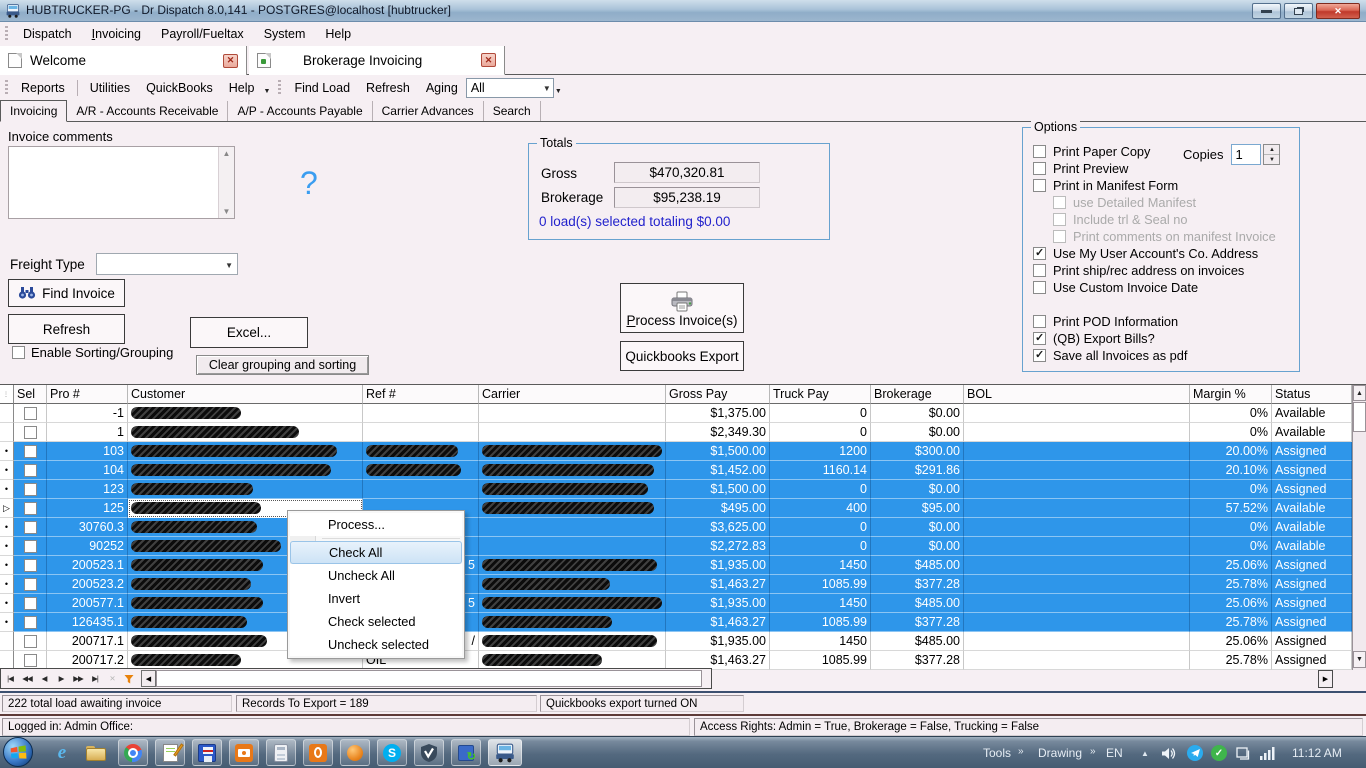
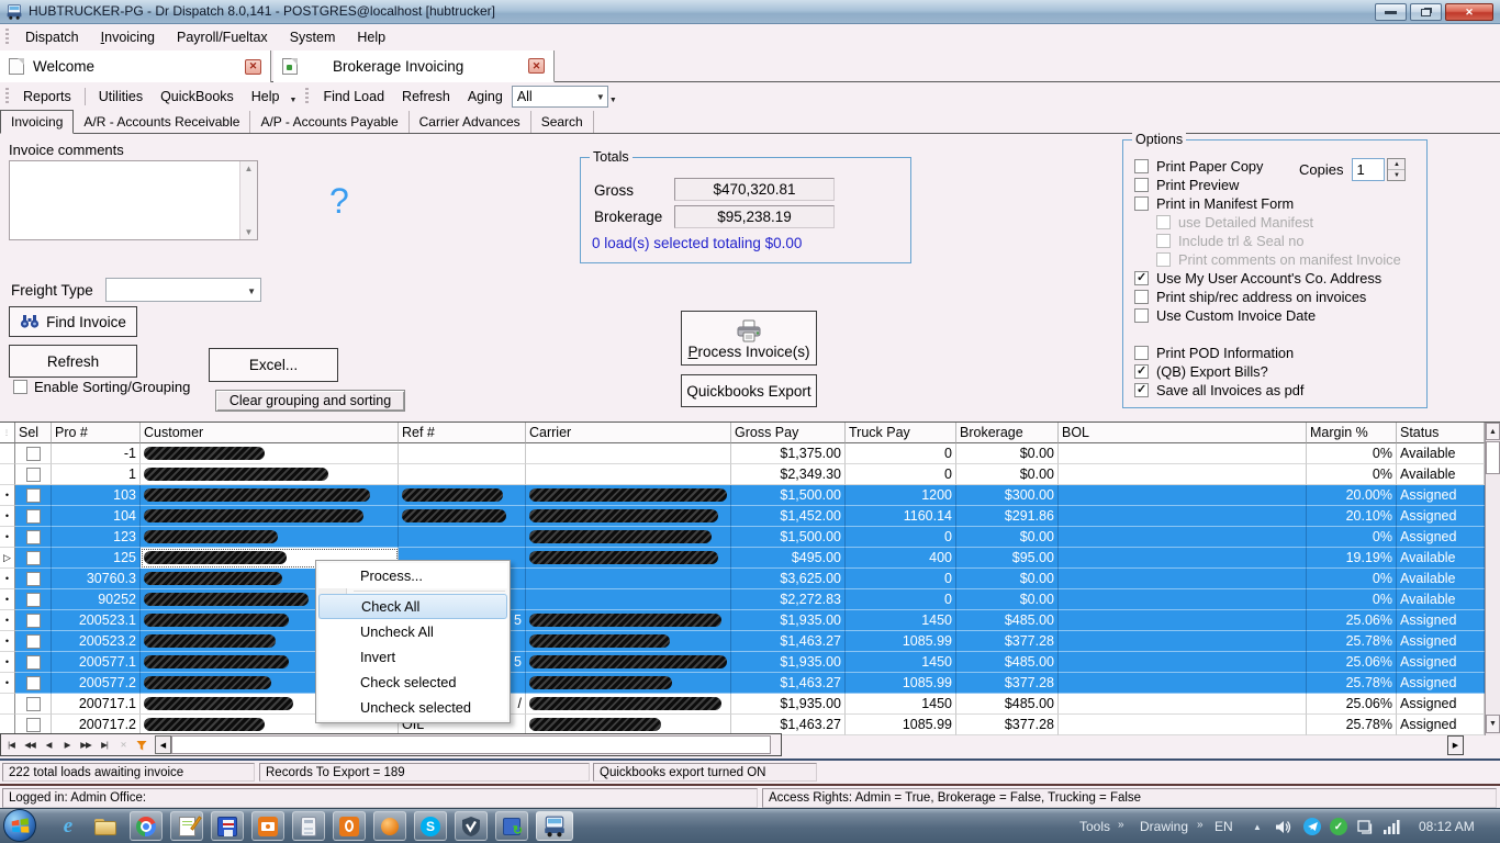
  HUBTRUCKER-PG - Dr Dispatch 8.0,141 - POSTGRES@localhost [hubtrucker]
  ✕
  Dispatch
  Invoicing
  Payroll/Fueltax
  System
  Help
  Welcome
  ✕
  Brokerage Invoicing
  ✕
  Reports
  Utilities
  QuickBooks
  Help
  Find Load
  Refresh
  Aging
  All
  ▼
  Invoicing
  A/R - Accounts Receivable
  A/P - Accounts Payable
  Carrier Advances
  Search
  Invoice comments
  ▲
  ▼
  ?
  Freight Type
  ▼
  Find Invoice
  Refresh
  Enable Sorting/Grouping
  Excel...
  Clear grouping and sorting
  Totals
  Gross
  $470,320.81
  Brokerage
  $95,238.19
  0 load(s) selected totaling $0.00
  Process Invoice(s)
  Quickbooks Export
  Options
  Copies
  1
  Print Paper Copy
  Print Preview
  Print in Manifest Form
  use Detailed Manifest
  Include trl & Seal no
  Print comments on manifest Invoice
  Use My User Account's Co. Address
  Print ship/rec address on invoices
  Use Custom Invoice Date
  Print POD Information
  (QB) Export Bills?
  Save all Invoices as pdf
  Sel
  Pro #
  Customer
  Ref #
  Carrier
  Gross Pay
  Truck Pay
  Brokerage
  BOL
  Margin %
  Status
  -1
  $1,375.00
  0
  $0.00
  0%
  Available
  1
  $2,349.30
  0
  $0.00
  0%
  Available
  •
  103
  $1,500.00
  1200
  $300.00
  20.00%
  Assigned
  •
  104
  $1,452.00
  1160.14
  $291.86
  20.10%
  Assigned
  •
  123
  $1,500.00
  0
  $0.00
  0%
  Assigned
  ▷
  125
  $495.00
  400
  $95.00
- 57.52%
+ 19.19%
  Available
  •
  30760.3
  $3,625.00
  0
  $0.00
  0%
  Available
  •
  90252
  $2,272.83
  0
  $0.00
  0%
  Available
  •
  200523.1
  $1,935.00
  1450
  $485.00
  25.06%
  Assigned
  •
  200523.2
  $1,463.27
  1085.99
  $377.28
  25.78%
  Assigned
  •
  200577.1
  5
  $1,935.00
  1450
  $485.00
  25.06%
  Assigned
  •
- 126435.1
+ 200577.2
  $1,463.27
  1085.99
  $377.28
  25.78%
  Assigned
  200717.1
  /
  $1,935.00
  1450
  $485.00
  25.06%
  Assigned
  200717.2
  OIL
  $1,463.27
  1085.99
  $377.28
  25.78%
  Assigned
  |◀
  ◀◀
  ◀
  ▶
  ▶▶
  ▶|
  ✕
  Process...
  Check All
  Uncheck All
  Invert
  Check selected
  Uncheck selected
- 222 total load awaiting invoice
+ 222 total loads awaiting invoice
  Records To Export = 189
  Quickbooks export turned ON
  Logged in: Admin Office:
  Access Rights: Admin = True, Brokerage = False, Trucking = False
  e
  S
  ↻
  Tools
  »
  Drawing
  »
  EN
  ▲
  ✓
- 11:12 AM
+ 08:12 AM
